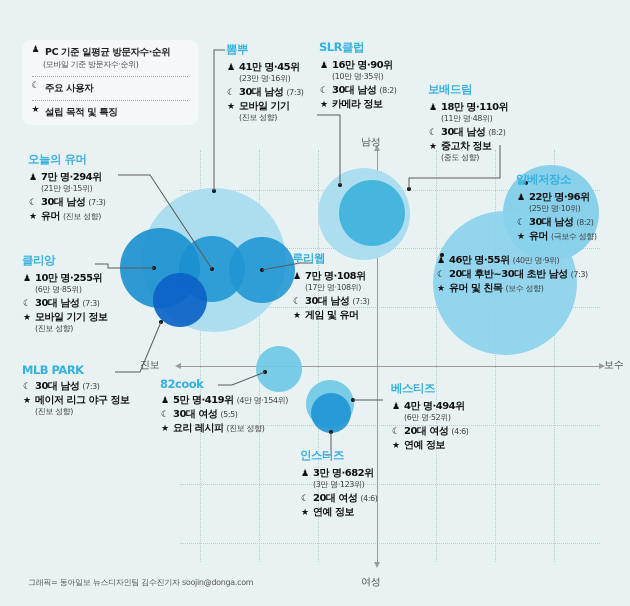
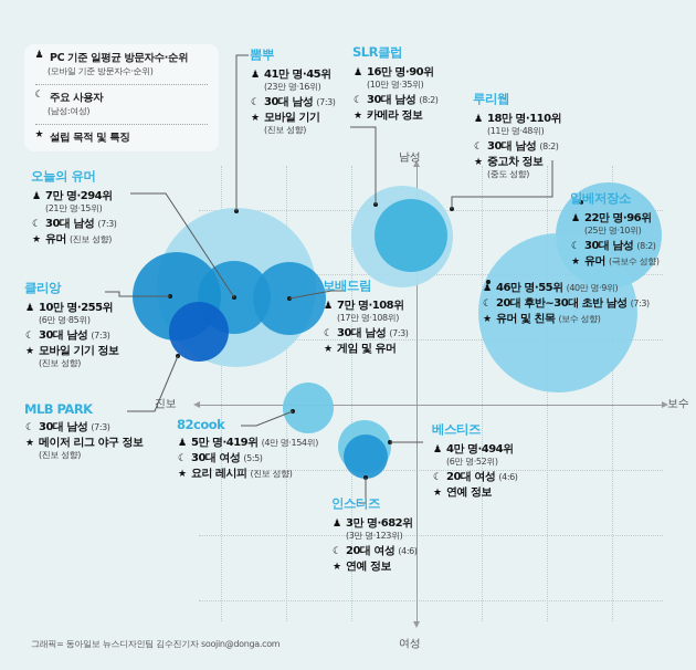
  남성
  여성
  진보
  보수
  ♟
  PC 기준 일평균 방문자수·순위
  (모바일 기준 방문자수·순위)
  ☾
  주요 사용자
+ (남성:여성)
  ★
  설립 목적 및 특징
  뽐뿌
  ♟
  41만 명·45위
  (23만 명·16위)
  ☾
  30대 남성
  (7:3)
  ★
  모바일 기기
  (진보 성향)
  SLR클럽
  ♟
  16만 명·90위
  (10만 명·35위)
  ☾
  30대 남성
  (8:2)
  ★
  카메라 정보
- 보배드림
+ 루리웹
  ♟
  18만 명·110위
  (11만 명·48위)
  ☾
  30대 남성
  (8:2)
  ★
  중고차 정보
  (중도 성향)
  일베저장소
  ♟
  22만 명·96위
  (25만 명·10위)
  ☾
  30대 남성
  (8:2)
  ★
  유머
  (극보수 성향)
  ♟
  46만 명·55위
  (40만 명·9위)
  ☾
  20대 후반~30대 초반 남성
  (7:3)
  ★
  유머 및 친목
  (보수 성향)
  오늘의 유머
  ♟
  7만 명·294위
  (21만 명·15위)
  ☾
  30대 남성
  (7:3)
  ★
  유머
  (진보 성향)
  클리앙
  ♟
  10만 명·255위
  (6만 명·85위)
  ☾
  30대 남성
  (7:3)
  ★
  모바일 기기 정보
  (진보 성향)
- 루리웹
+ 보배드림
  ♟
  7만 명·108위
  (17만 명·108위)
  ☾
  30대 남성
  (7:3)
  ★
  게임 및 유머
  MLB PARK
  ☾
  30대 남성
  (7:3)
  ★
  메이저 리그 야구 정보
  (진보 성향)
  82cook
  ♟
  5만 명·419위
  (4만 명·154위)
  ☾
  30대 여성
  (5:5)
  ★
  요리 레시피
  (진보 성향)
  베스티즈
  ♟
  4만 명·494위
  (6만 명·52위)
  ☾
  20대 여성
  (4:6)
  ★
  연예 정보
  인스티즈
  ♟
  3만 명·682위
  (3만 명·123위)
  ☾
  20대 여성
  (4:6)
  ★
  연예 정보
  그래픽= 동아일보 뉴스디자인팀 김수진기자 soojin@donga.com
